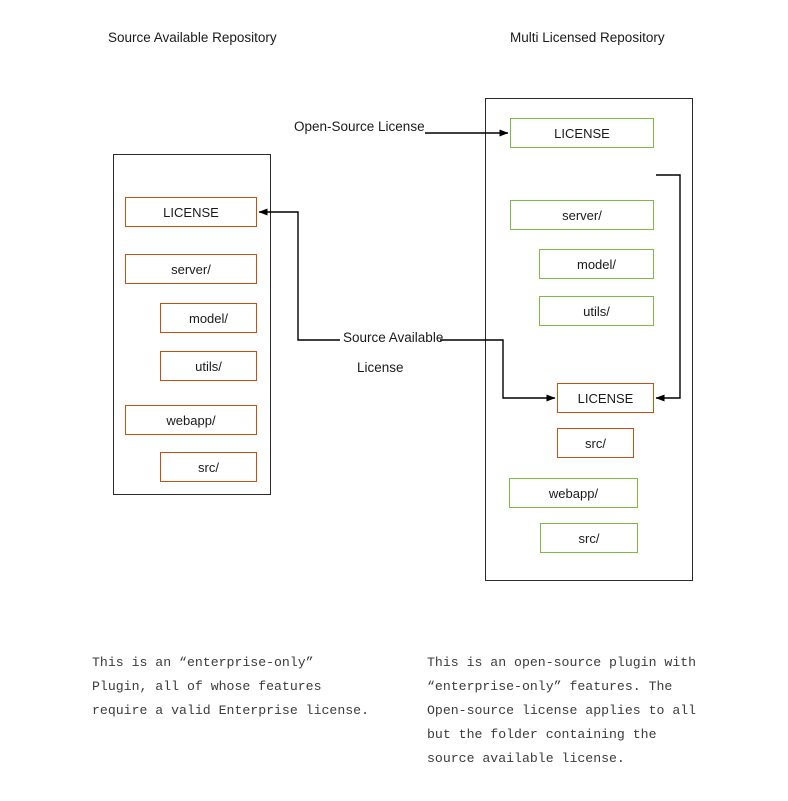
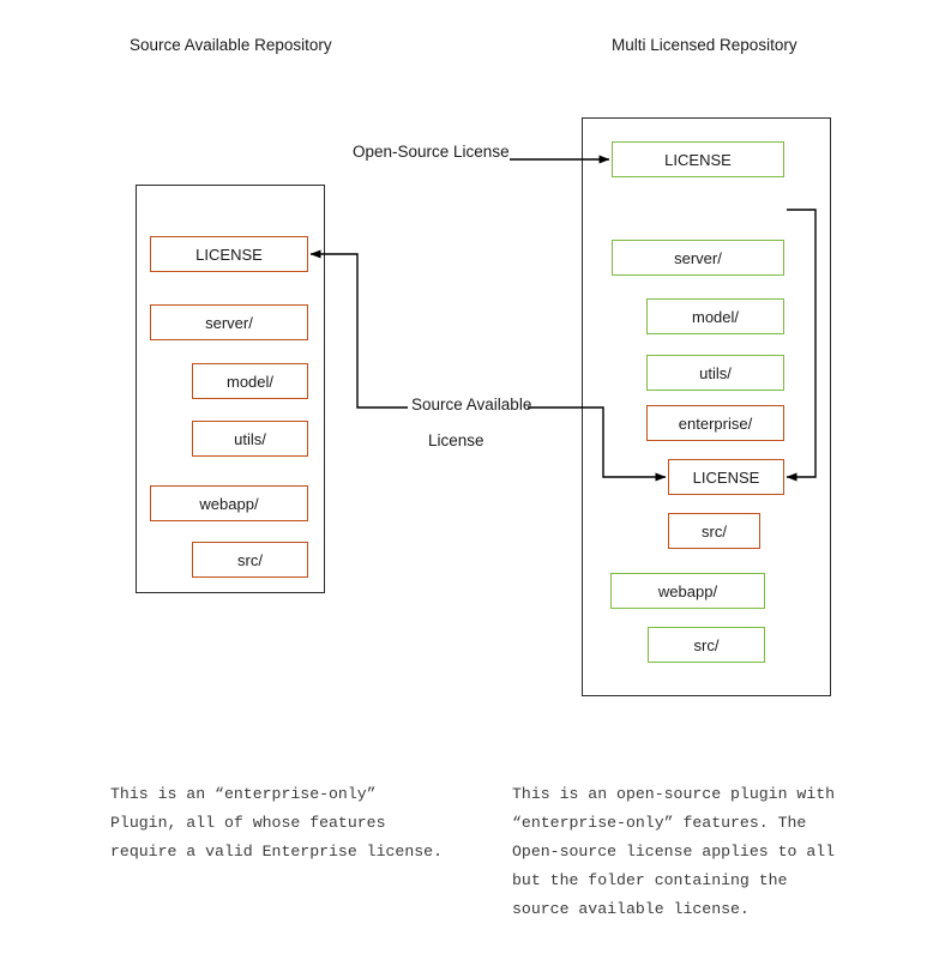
  Source Available Repository
  Multi Licensed Repository
  LICENSE
  server/
  model/
  utils/
  webapp/
  src/
  LICENSE
  server/
  model/
  utils/
+ enterprise/
  LICENSE
  src/
  webapp/
  src/
  Open-Source License
  Source Available
  License
  This is an “enterprise-only”
  Plugin, all of whose features
  require a valid Enterprise license.
  This is an open-source plugin with
  “enterprise-only” features. The
  Open-source license applies to all
  but the folder containing the
  source available license.
